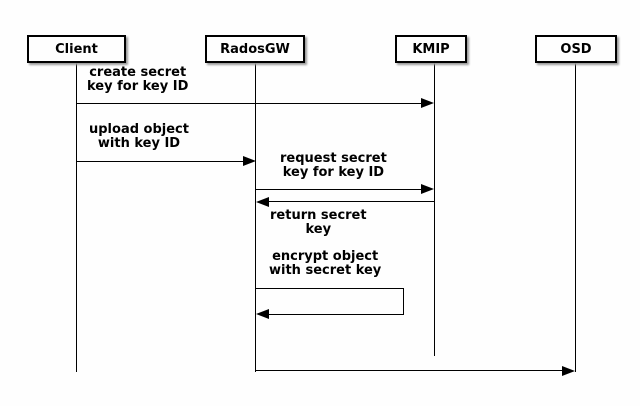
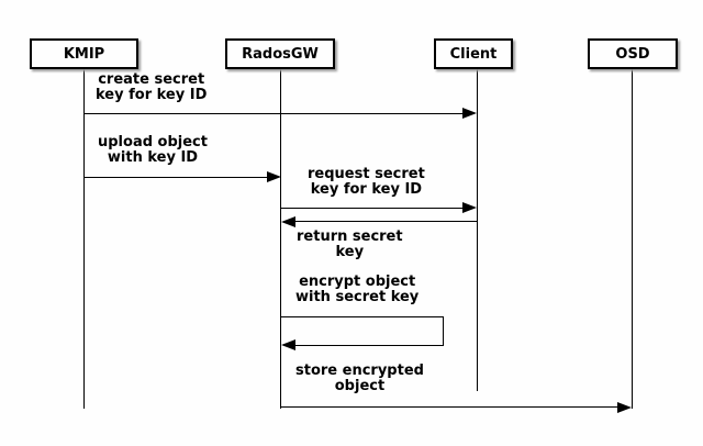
- Client
+ KMIP
  RadosGW
- KMIP
+ Client
  OSD
  create secret
  key for key ID
  upload object
  with key ID
  request secret
  key for key ID
  return secret
  key
  encrypt object
  with secret key
+ store encrypted
+ object
